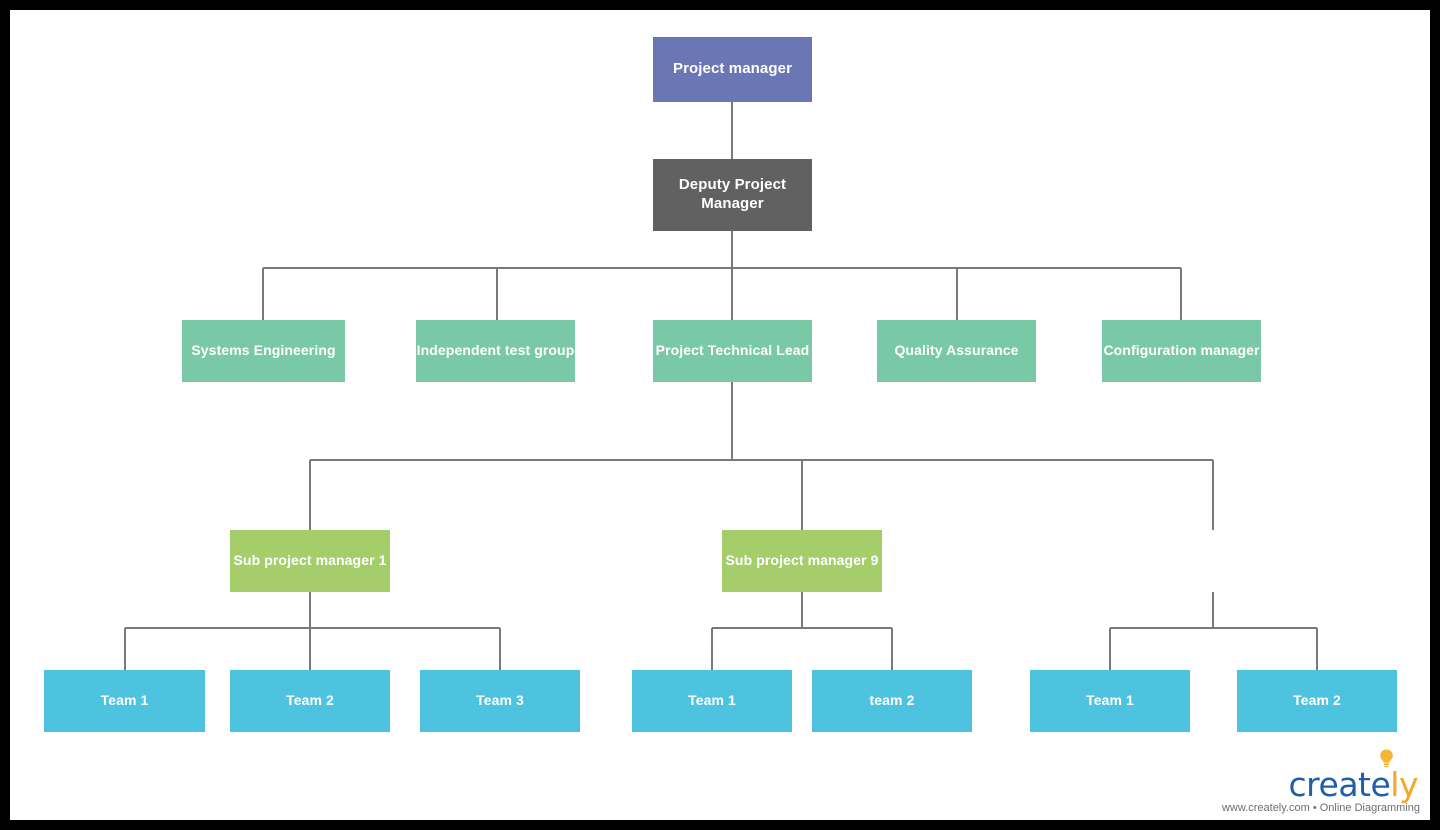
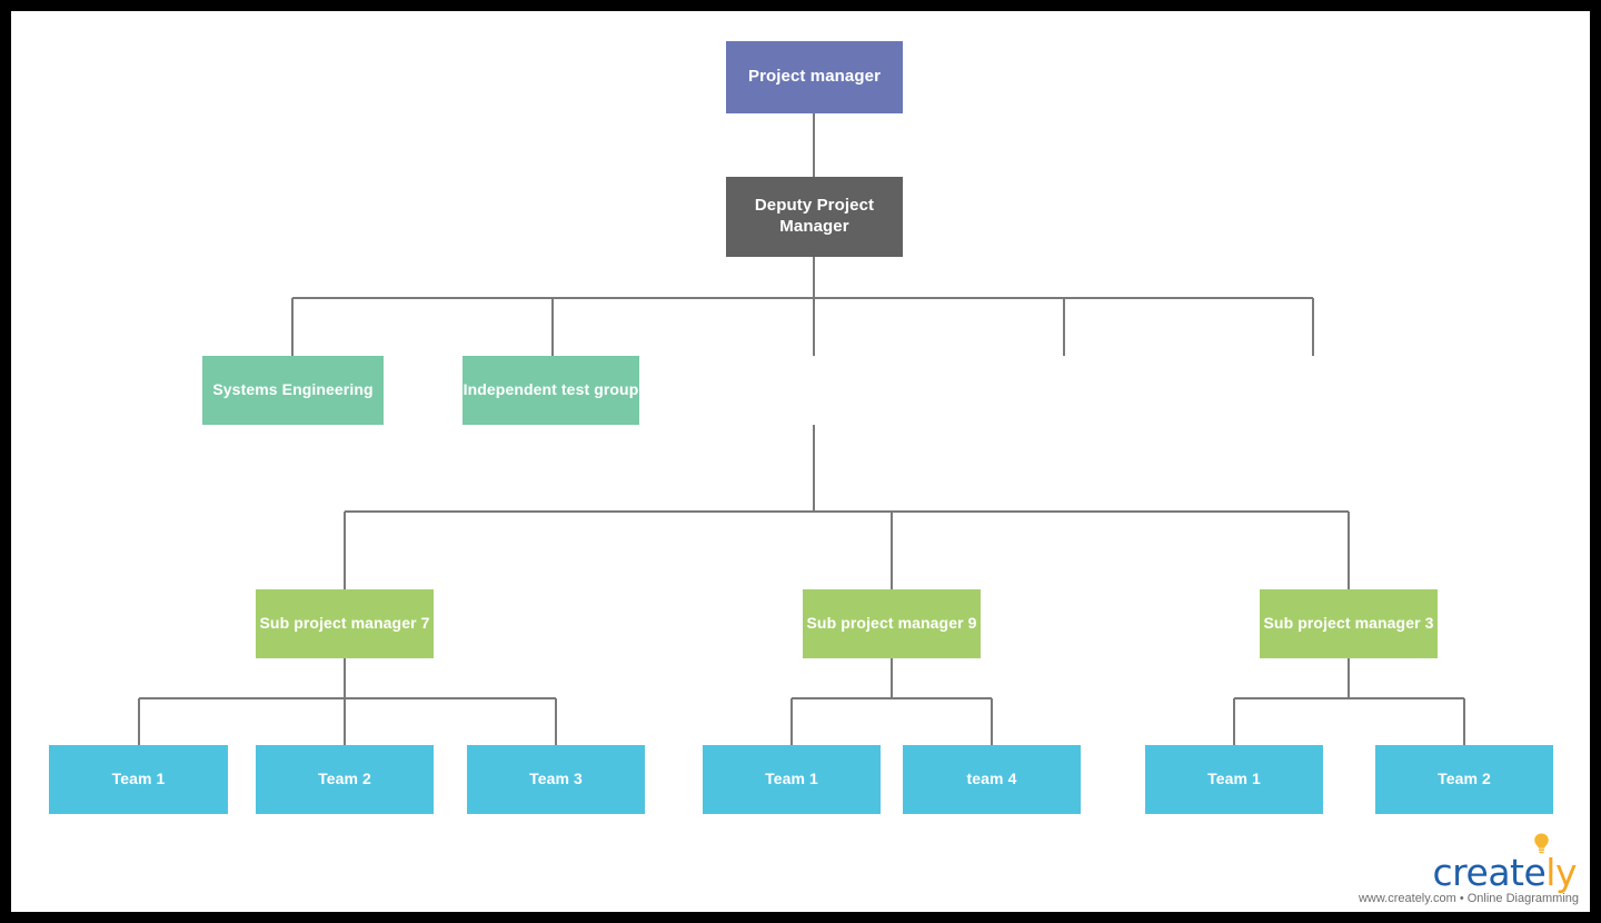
  Project manager
  Deputy Project Manager
  Systems Engineering
  Independent test group
- Project Technical Lead
- Quality Assurance
- Configuration manager
- Sub project manager 1
+ Sub project manager 7
  Sub project manager 9
+ Sub project manager 3
  Team 1
  Team 2
  Team 3
  Team 1
- team 2
+ team 4
  Team 1
  Team 2
  creately
  www.creately.com • Online Diagramming
